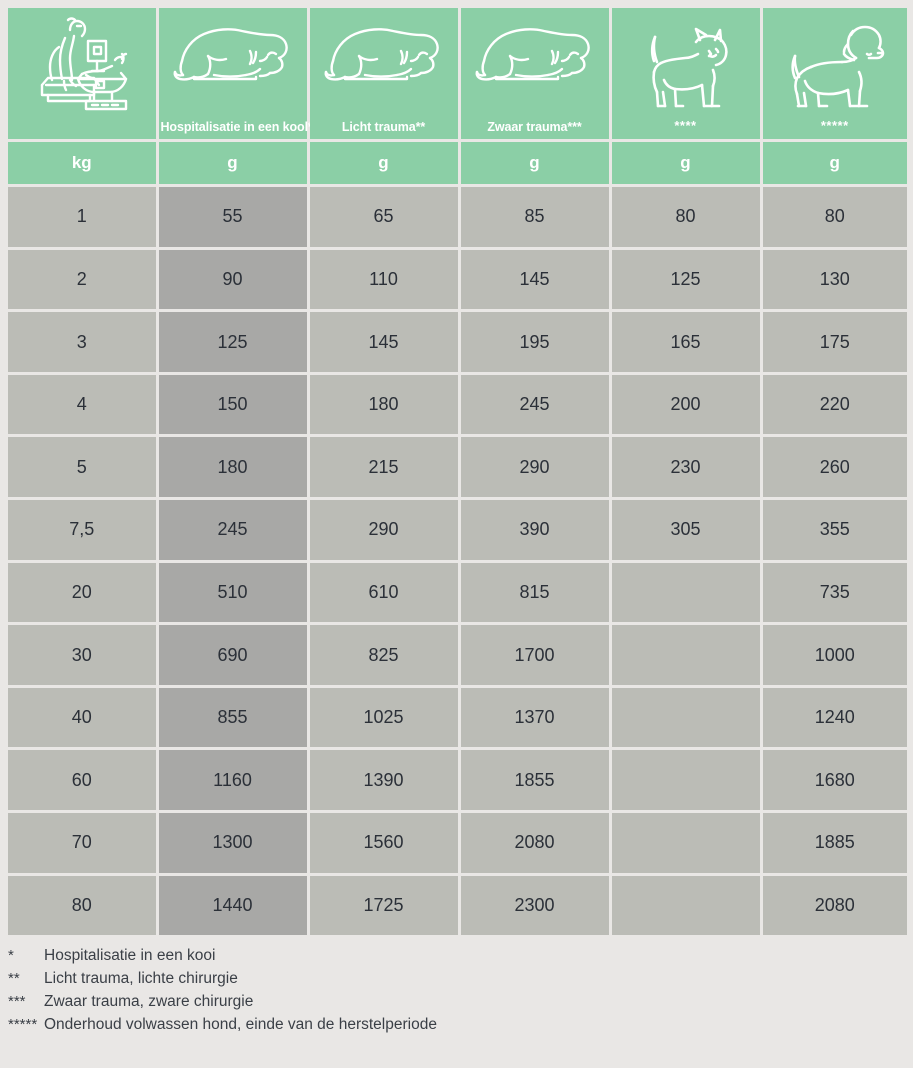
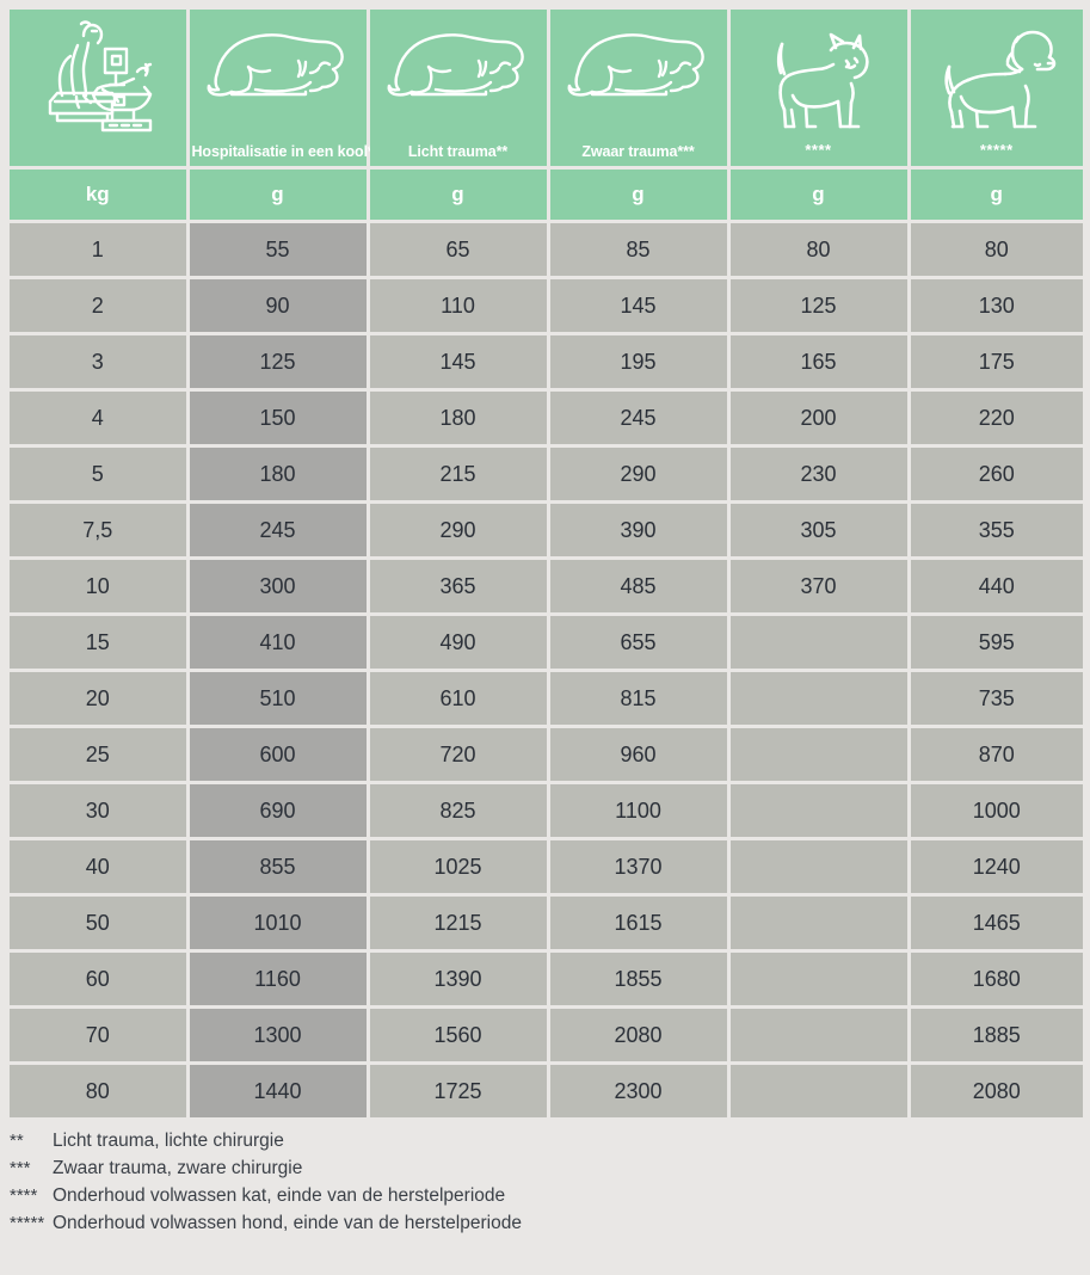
  	Hospitalisatie in een kool	Licht trauma**	Zwaar trauma***	****	*****
  kg	g	g	g	g	g
  1	55	65	85	80	80
  2	90	110	145	125	130
  3	125	145	195	165	175
  4	150	180	245	200	220
  5	180	215	290	230	260
  7,5	245	290	390	305	355
+ 10	300	365	485	370	440
+ 15	410	490	655		595
  20	510	610	815		735
+ 25	600	720	960		870
- 30	690	825	1700		1000
+ 30	690	825	1100		1000
  40	855	1025	1370		1240
+ 50	1010	1215	1615		1465
  60	1160	1390	1855		1680
  70	1300	1560	2080		1885
  80	1440	1725	2300		2080
- *
- Hospitalisatie in een kooi
  **
  Licht trauma, lichte chirurgie
  ***
  Zwaar trauma, zware chirurgie
+ ****
+ Onderhoud volwassen kat, einde van de herstelperiode
  *****
  Onderhoud volwassen hond, einde van de herstelperiode
